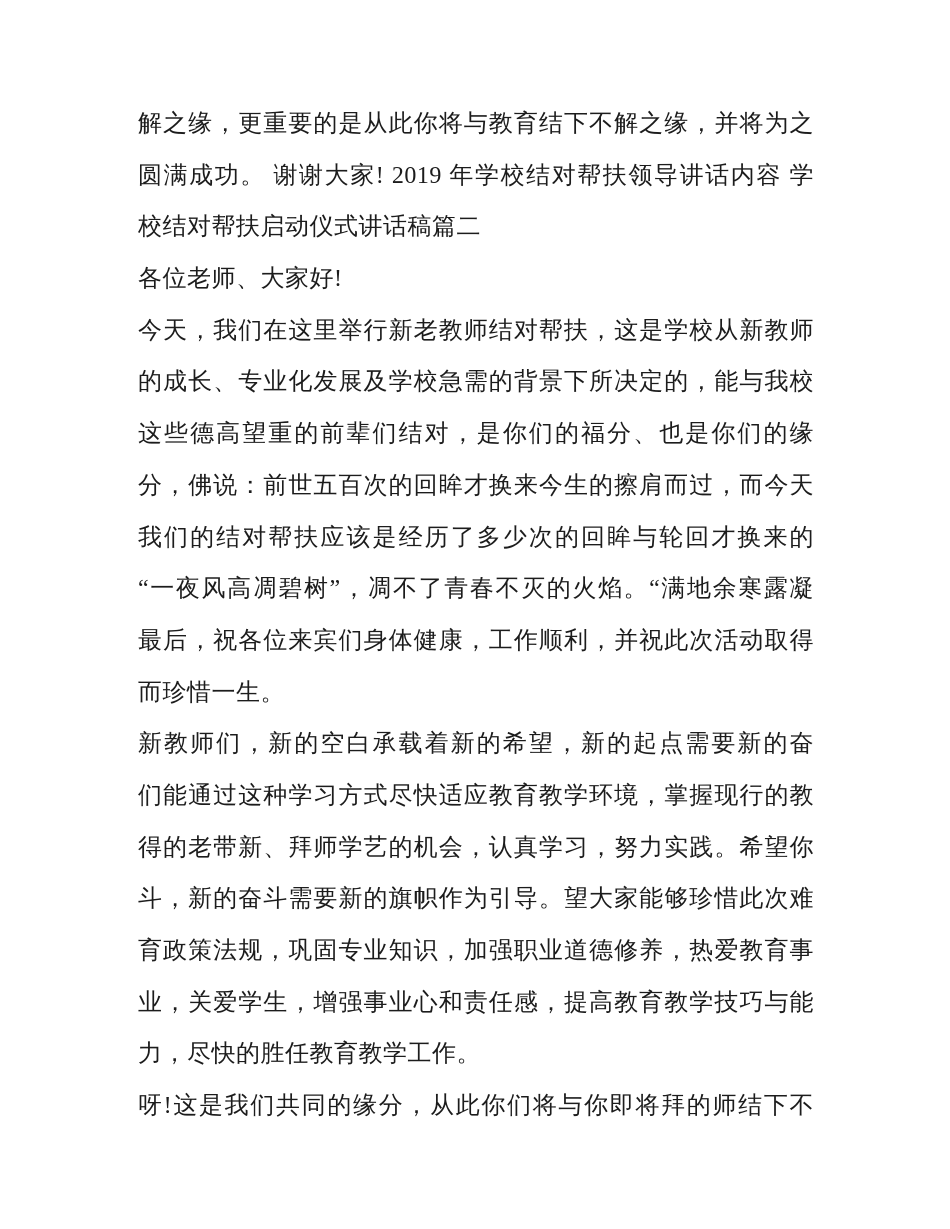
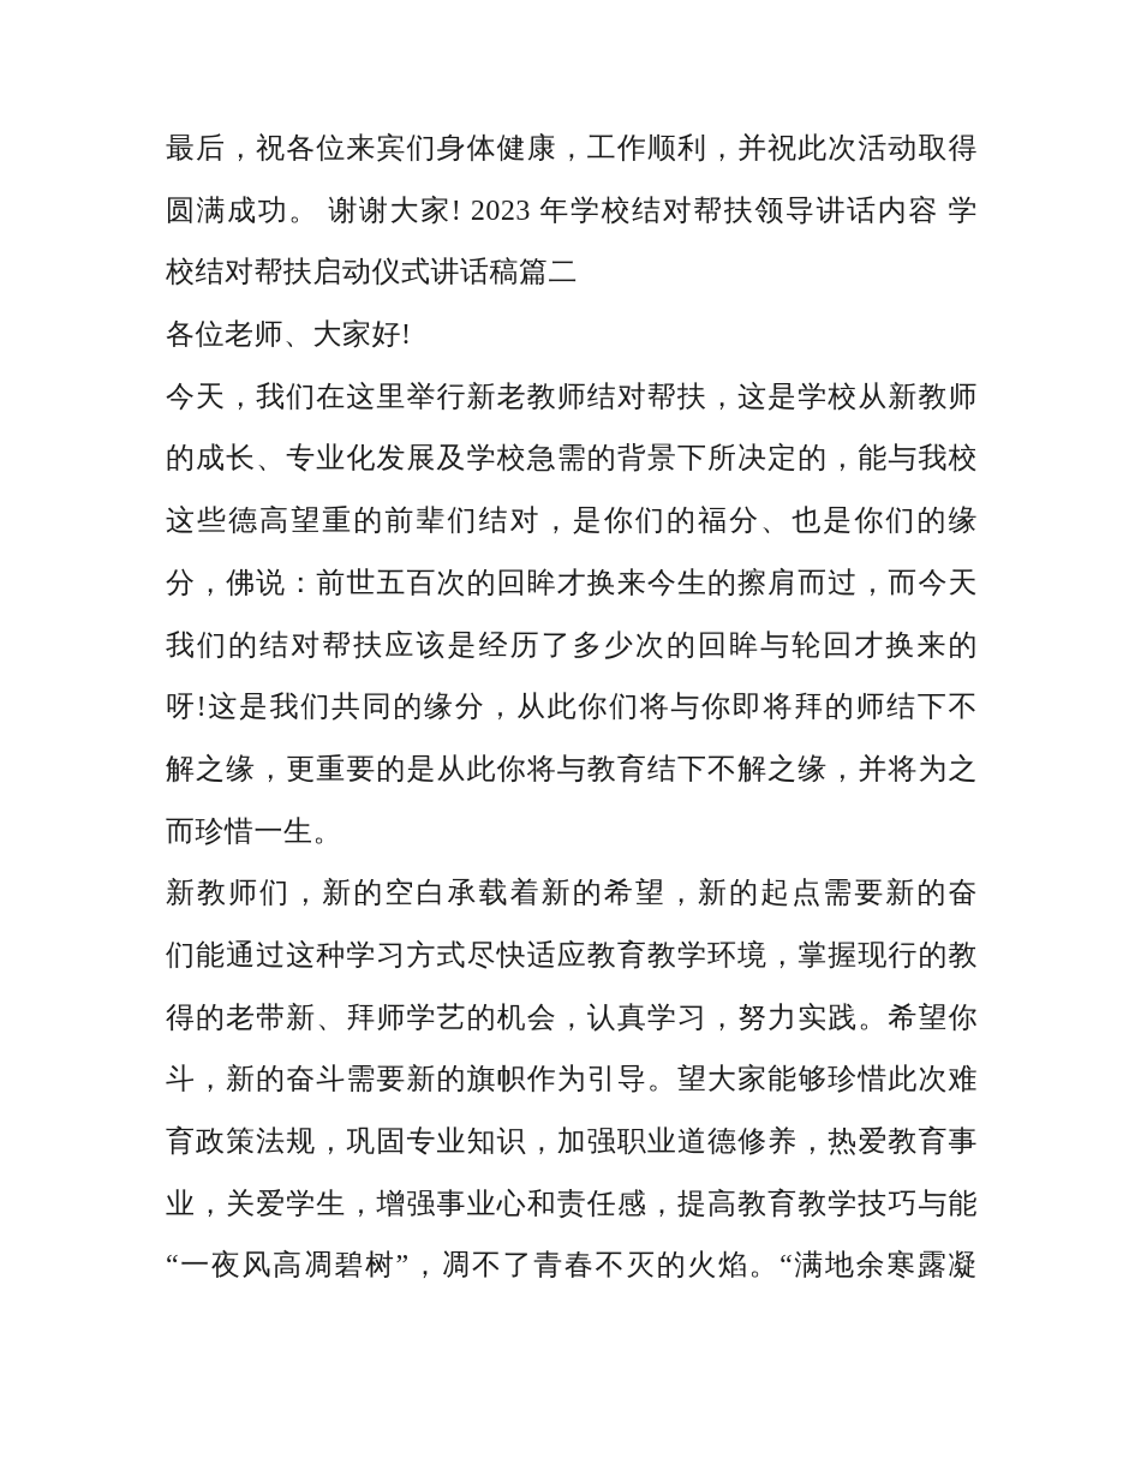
- 解之缘，更重要的是从此你将与教育结下不解之缘，并将为之
+ 最后，祝各位来宾们身体健康，工作顺利，并祝此次活动取得
- 圆满成功。 谢谢大家! 2019 年学校结对帮扶领导讲话内容 学
+ 圆满成功。 谢谢大家! 2023 年学校结对帮扶领导讲话内容 学
  校结对帮扶启动仪式讲话稿篇二
  各位老师、大家好!
  今天，我们在这里举行新老教师结对帮扶，这是学校从新教师
  的成长、专业化发展及学校急需的背景下所决定的，能与我校
  这些德高望重的前辈们结对，是你们的福分、也是你们的缘
  分，佛说：前世五百次的回眸才换来今生的擦肩而过，而今天
  我们的结对帮扶应该是经历了多少次的回眸与轮回才换来的
- “一夜风高凋碧树”，凋不了青春不灭的火焰。“满地余寒露凝
+ 呀!这是我们共同的缘分，从此你们将与你即将拜的师结下不
- 最后，祝各位来宾们身体健康，工作顺利，并祝此次活动取得
+ 解之缘，更重要的是从此你将与教育结下不解之缘，并将为之
  而珍惜一生。
  新教师们，新的空白承载着新的希望，新的起点需要新的奋
  们能通过这种学习方式尽快适应教育教学环境，掌握现行的教
  得的老带新、拜师学艺的机会，认真学习，努力实践。希望你
  斗，新的奋斗需要新的旗帜作为引导。望大家能够珍惜此次难
  育政策法规，巩固专业知识，加强职业道德修养，热爱教育事
  业，关爱学生，增强事业心和责任感，提高教育教学技巧与能
- 力，尽快的胜任教育教学工作。
- 呀!这是我们共同的缘分，从此你们将与你即将拜的师结下不
+ “一夜风高凋碧树”，凋不了青春不灭的火焰。“满地余寒露凝
